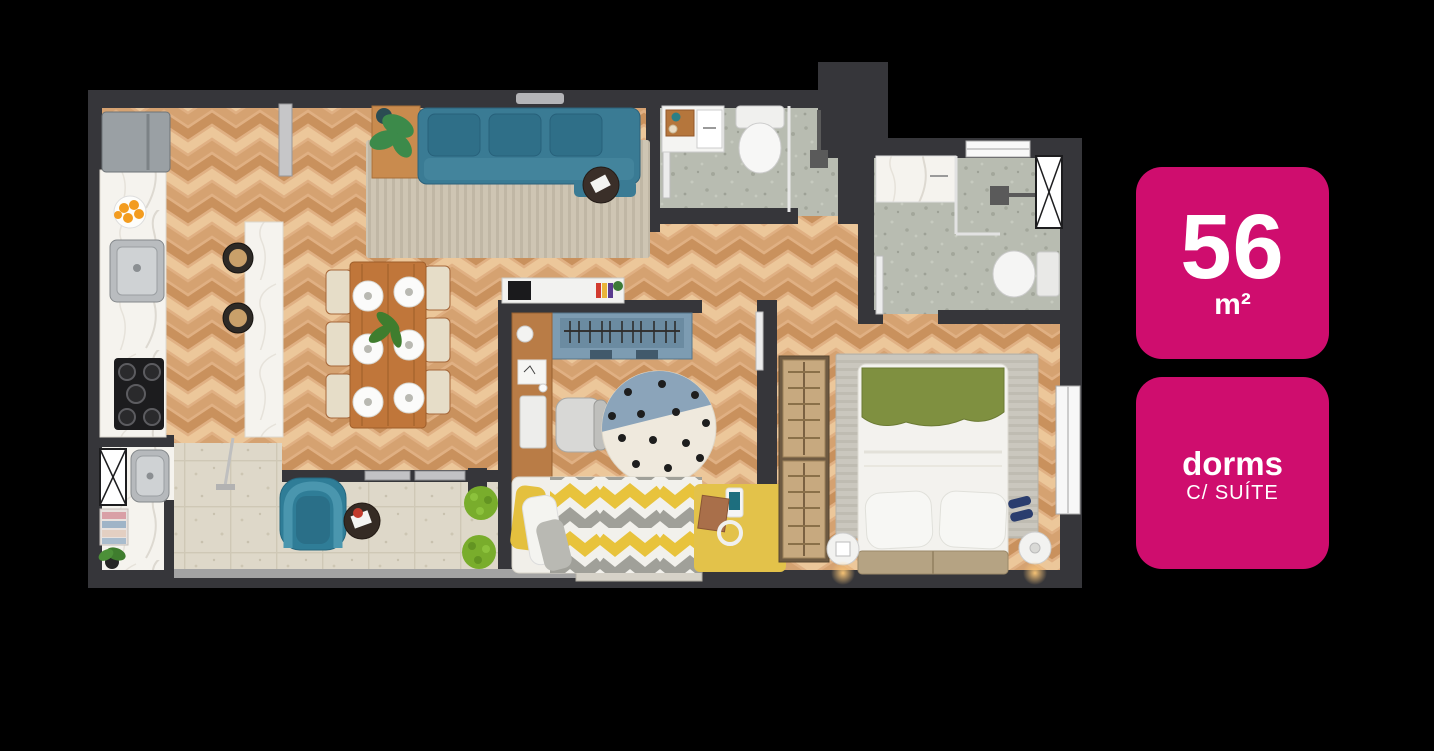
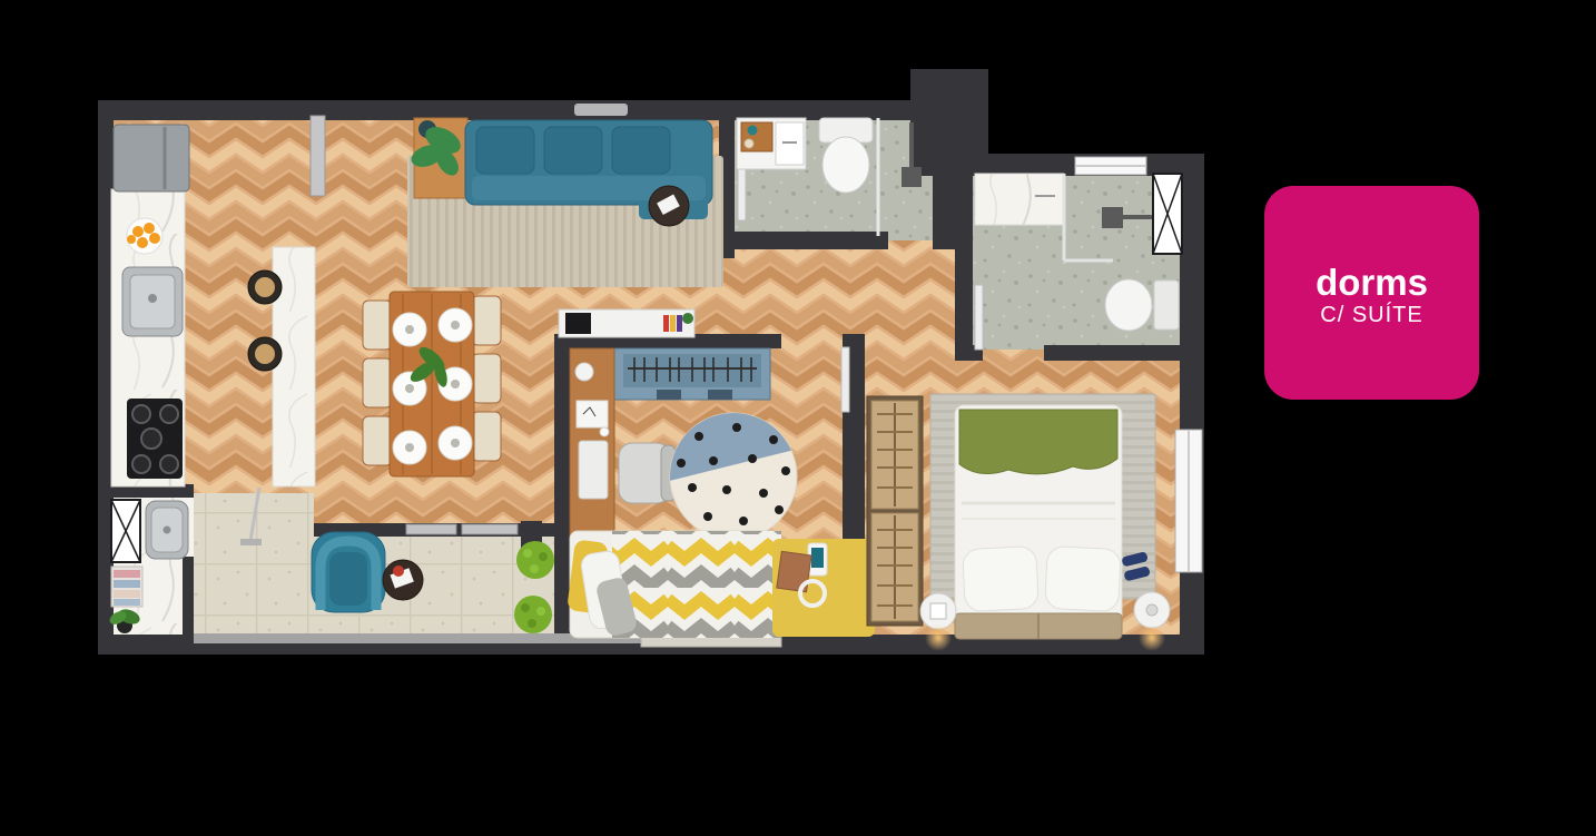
- 56
- m²
  dorms
  C/ SUÍTE
